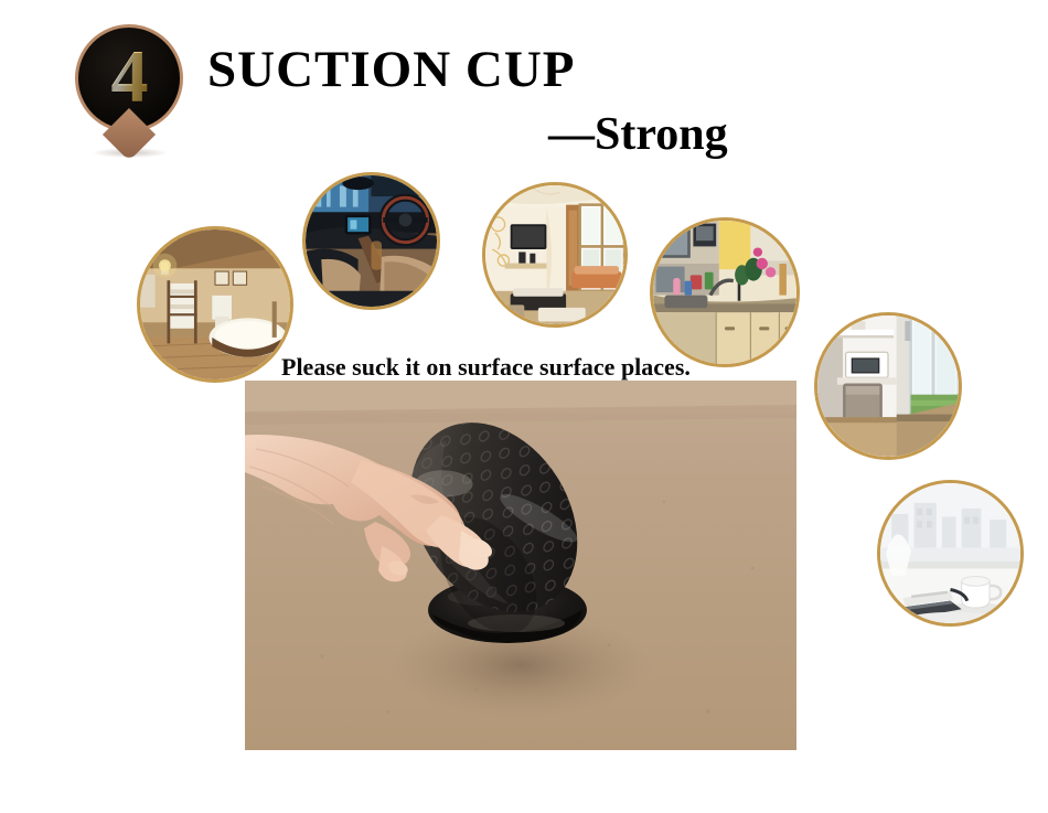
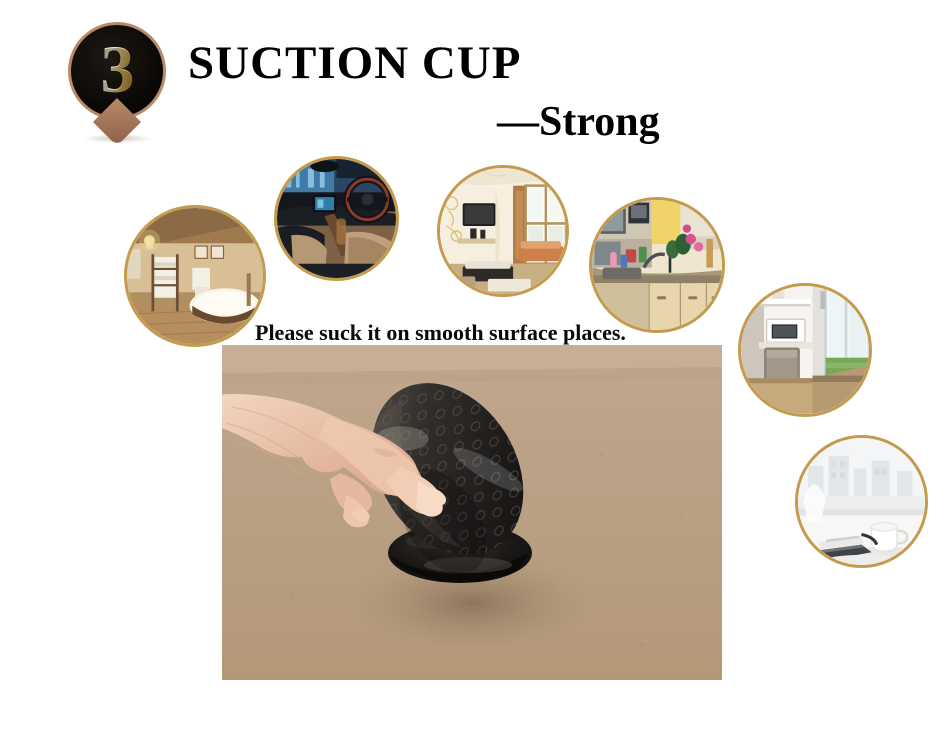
- 4
+ 3
  SUCTION CUP
  —Strong
- Please suck it on surface surface places.
+ Please suck it on smooth surface places.
